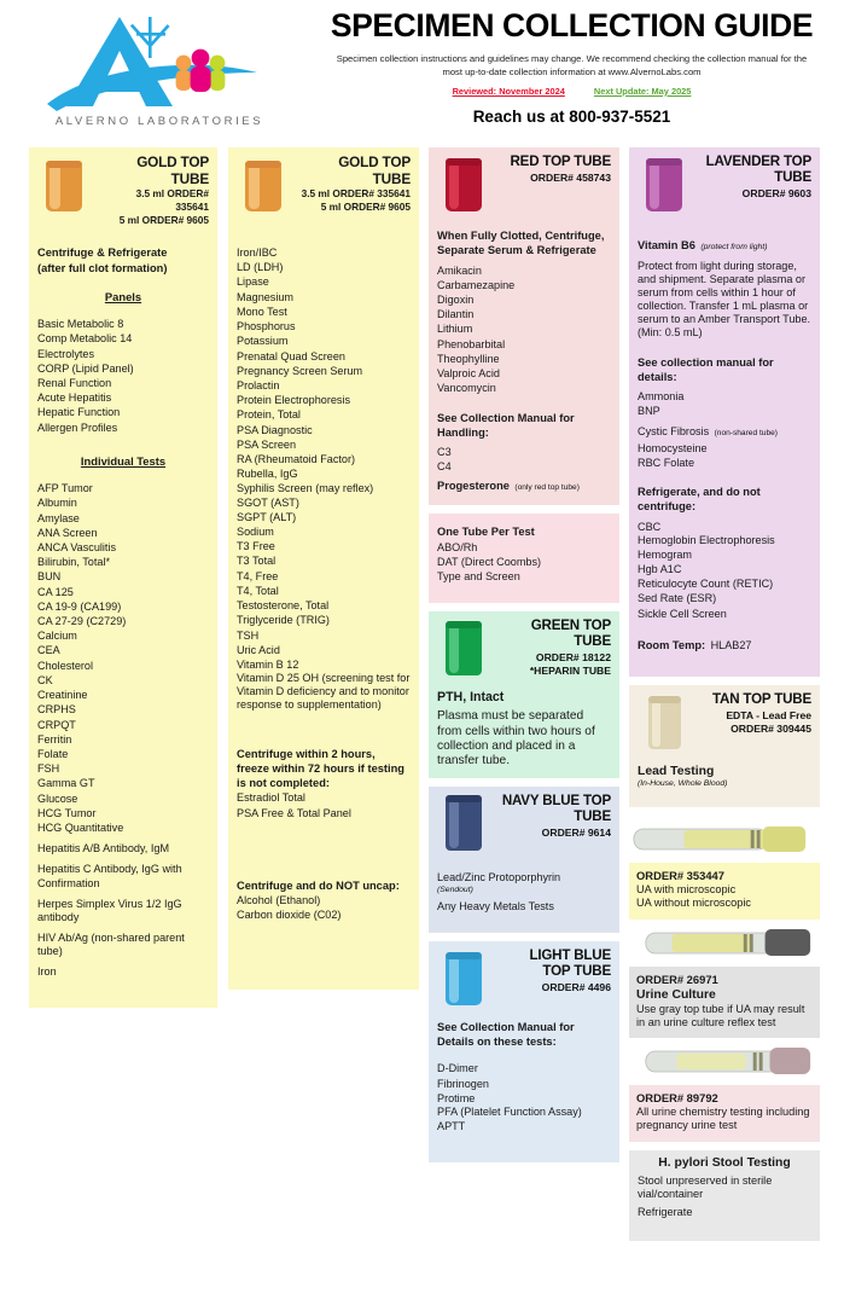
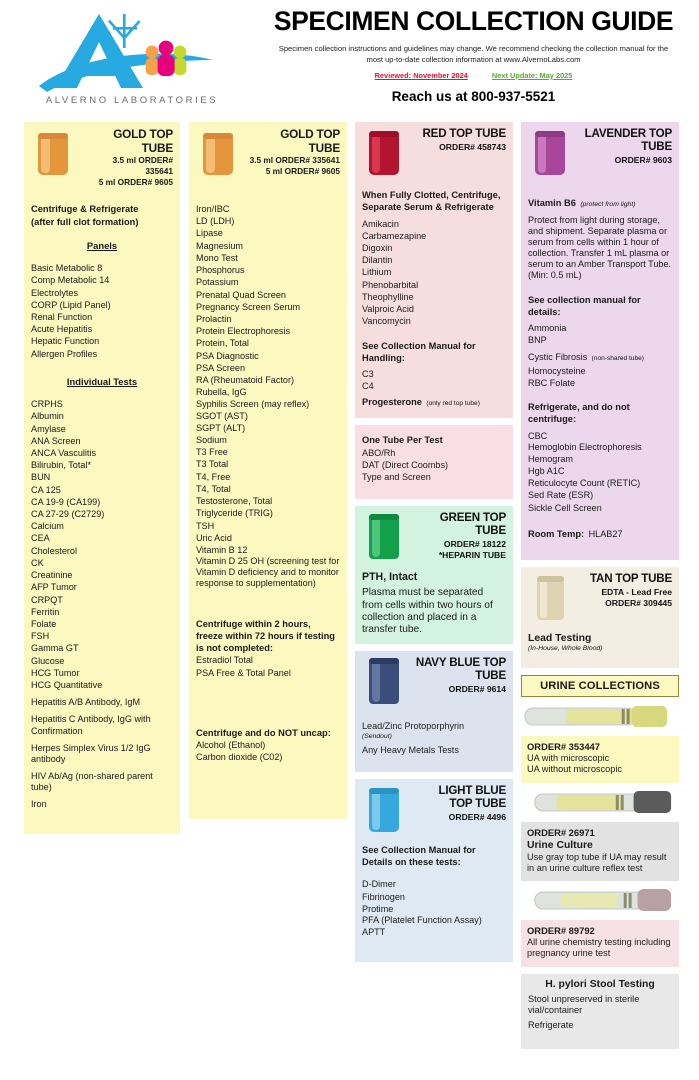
  ALVERNO LABORATORIES
  SPECIMEN COLLECTION GUIDE
  Specimen collection instructions and guidelines may change. We recommend checking the collection manual for the most up-to-date collection information at www.AlvernoLabs.com
  Reviewed: November 2024 Next Update: May 2025
  Reach us at 800-937-5521
  GOLD TOP TUBE
  3.5 ml ORDER# 335641
  5 ml ORDER# 9605
  Centrifuge & Refrigerate
  (after full clot formation)
  Panels
  Basic Metabolic 8
  Comp Metabolic 14
  Electrolytes
  CORP (Lipid Panel)
  Renal Function
  Acute Hepatitis
  Hepatic Function
  Allergen Profiles
  Individual Tests
- AFP Tumor
+ CRPHS
  Albumin
  Amylase
  ANA Screen
  ANCA Vasculitis
  Bilirubin, Total*
  BUN
  CA 125
  CA 19-9 (CA199)
  CA 27-29 (C2729)
  Calcium
  CEA
  Cholesterol
  CK
  Creatinine
- CRPHS
+ AFP Tumor
  CRPQT
  Ferritin
  Folate
  FSH
  Gamma GT
  Glucose
  HCG Tumor
  HCG Quantitative
  Hepatitis A/B Antibody, IgM
  Hepatitis C Antibody, IgG with Confirmation
  Herpes Simplex Virus 1/2 IgG antibody
  HIV Ab/Ag (non-shared parent tube)
  Iron
  GOLD TOP TUBE
  3.5 ml ORDER# 335641
  5 ml ORDER# 9605
  Iron/IBC
  LD (LDH)
  Lipase
  Magnesium
  Mono Test
  Phosphorus
  Potassium
  Prenatal Quad Screen
  Pregnancy Screen Serum
  Prolactin
  Protein Electrophoresis
  Protein, Total
  PSA Diagnostic
  PSA Screen
  RA (Rheumatoid Factor)
  Rubella, IgG
  Syphilis Screen (may reflex)
  SGOT (AST)
  SGPT (ALT)
  Sodium
  T3 Free
  T3 Total
  T4, Free
  T4, Total
  Testosterone, Total
  Triglyceride (TRIG)
  TSH
  Uric Acid
  Vitamin B 12
  Vitamin D 25 OH (screening test for Vitamin D deficiency and to monitor response to supplementation)
  Centrifuge within 2 hours, freeze within 72 hours if testing is not completed:
  Estradiol Total
  PSA Free & Total Panel
  Centrifuge and do NOT uncap:
  Alcohol (Ethanol)
  Carbon dioxide (C02)
  RED TOP TUBE
  ORDER# 458743
  When Fully Clotted, Centrifuge, Separate Serum & Refrigerate
  Amikacin
  Carbamezapine
  Digoxin
  Dilantin
  Lithium
  Phenobarbital
  Theophylline
  Valproic Acid
  Vancomycin
  See Collection Manual for Handling:
  C3
  C4
  One Tube Per Test
  ABO/Rh
  DAT (Direct Coombs)
  Type and Screen
  GREEN TOP TUBE
  ORDER# 18122
  *HEPARIN TUBE
  PTH, Intact
  Plasma must be separated from cells within two hours of collection and placed in a transfer tube.
  NAVY BLUE TOP TUBE
  ORDER# 9614
  Lead/Zinc Protoporphyrin
  Any Heavy Metals Tests
  LIGHT BLUE TOP TUBE
  ORDER# 4496
  See Collection Manual for Details on these tests:
  D-Dimer
  Fibrinogen
  Protime
  PFA (Platelet Function Assay)
  APTT
  LAVENDER TOP TUBE
  ORDER# 9603
  Protect from light during storage, and shipment. Separate plasma or serum from cells within 1 hour of collection. Transfer 1 mL plasma or serum to an Amber Transport Tube. (Min: 0.5 mL)
  See collection manual for details:
  Ammonia
  BNP
  Homocysteine
  RBC Folate
  Refrigerate, and do not centrifuge:
  CBC
  Hemoglobin Electrophoresis
  Hemogram
  Hgb A1C
  Reticulocyte Count (RETIC)
  Sed Rate (ESR)
  Sickle Cell Screen
  Room Temp: HLAB27
  TAN TOP TUBE
  EDTA - Lead Free
  ORDER# 309445
  Lead Testing
+ URINE COLLECTIONS
  ORDER# 353447
  UA with microscopic
  UA without microscopic
  ORDER# 26971
  Urine Culture
  Use gray top tube if UA may result in an urine culture reflex test
  ORDER# 89792
  All urine chemistry testing including pregnancy urine test
  H. pylori Stool Testing
  Stool unpreserved in sterile vial/container
  Refrigerate
